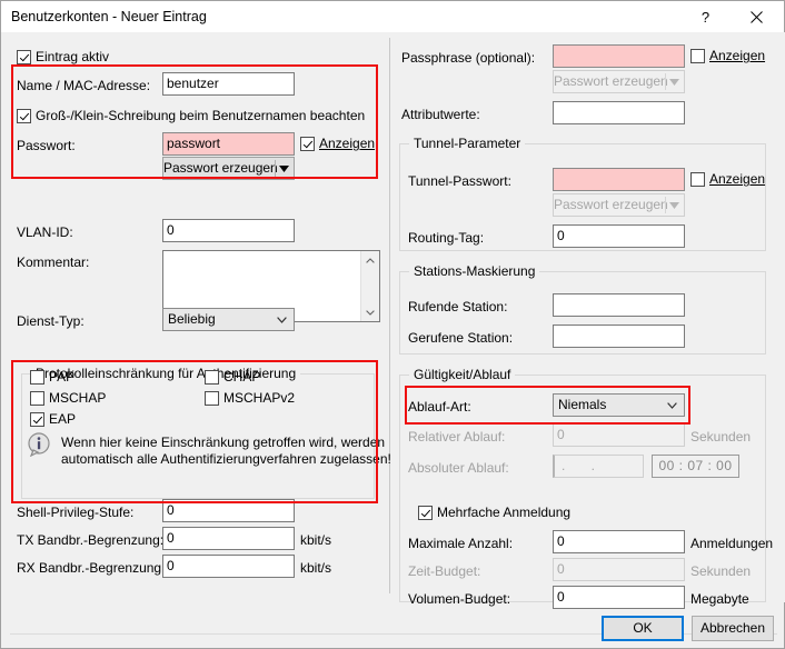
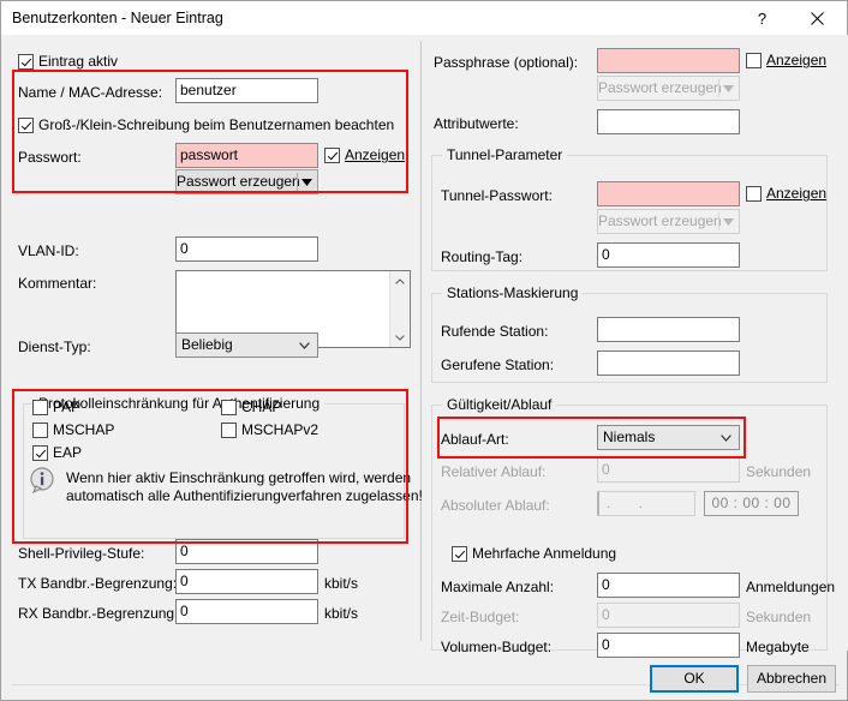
  Benutzerkonten - Neuer Eintrag
  ?
  Eintrag aktiv
  Name / MAC-Adresse:
  benutzer
  Groß-/Klein-Schreibung beim Benutzernamen beachten
  Passwort:
  passwort
  Anzeigen
  Passwort erzeuge
  VLAN-ID:
  0
  Kommentar:
  Dienst-Typ:
  Beliebig
  rotokolleinschränkung für Ahentifizierung
  PAP
  CHAP
  MSCHAP
  MSCHAPv2
  EAP
- Wenn hier keine Einschränkung getroffen wird, werden
+ Wenn hier aktiv Einschränkung getroffen wird, werden
  automatisch alle Authentifizierungverfahren zugelassen!
  Shell-Privileg-Stufe:
  0
  TX Bandbr.-Begrenzung
  0
  kbit/s
  RX Bandbr.-Begrenzung
  0
  kbit/s
  Passphrase (optional):
  Anzeigen
  Passwort erzeuge
  Attributwerte:
  Tunnel-Parameter
  Tunnel-Passwort:
  Anzeigen
  Passwort erzeuge
  Routing-Tag:
  0
  Stations-Maskierung
  Rufende Station:
  Gerufene Station:
  Gültigkeit/Ablauf
  Ablauf-Art:
  Niemals
  Relativer Ablauf:
  0
  Sekunden
  Absoluter Ablauf:
  . .
- 00 : 07 : 00
+ 00 : 00 : 00
  Mehrfache Anmeldung
  Maximale Anzahl:
  0
  Anmeldungen
  Zeit-Budget:
  0
  Sekunden
  Volumen-Budget:
  0
  Megabyte
  OK
  Abbrechen
